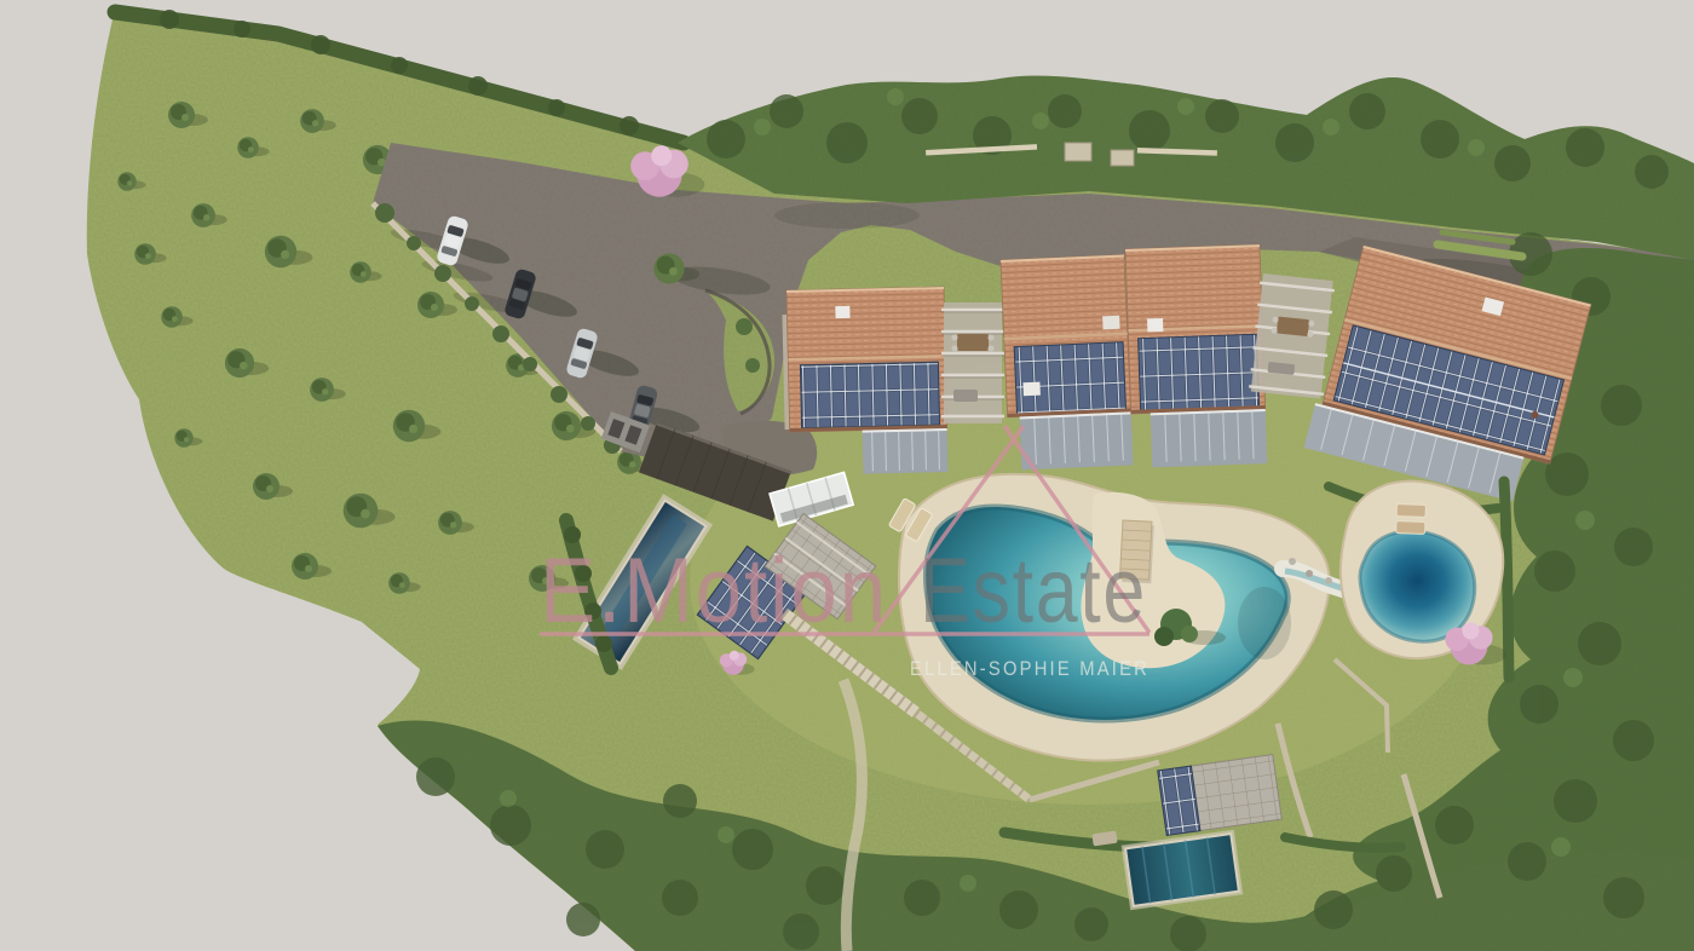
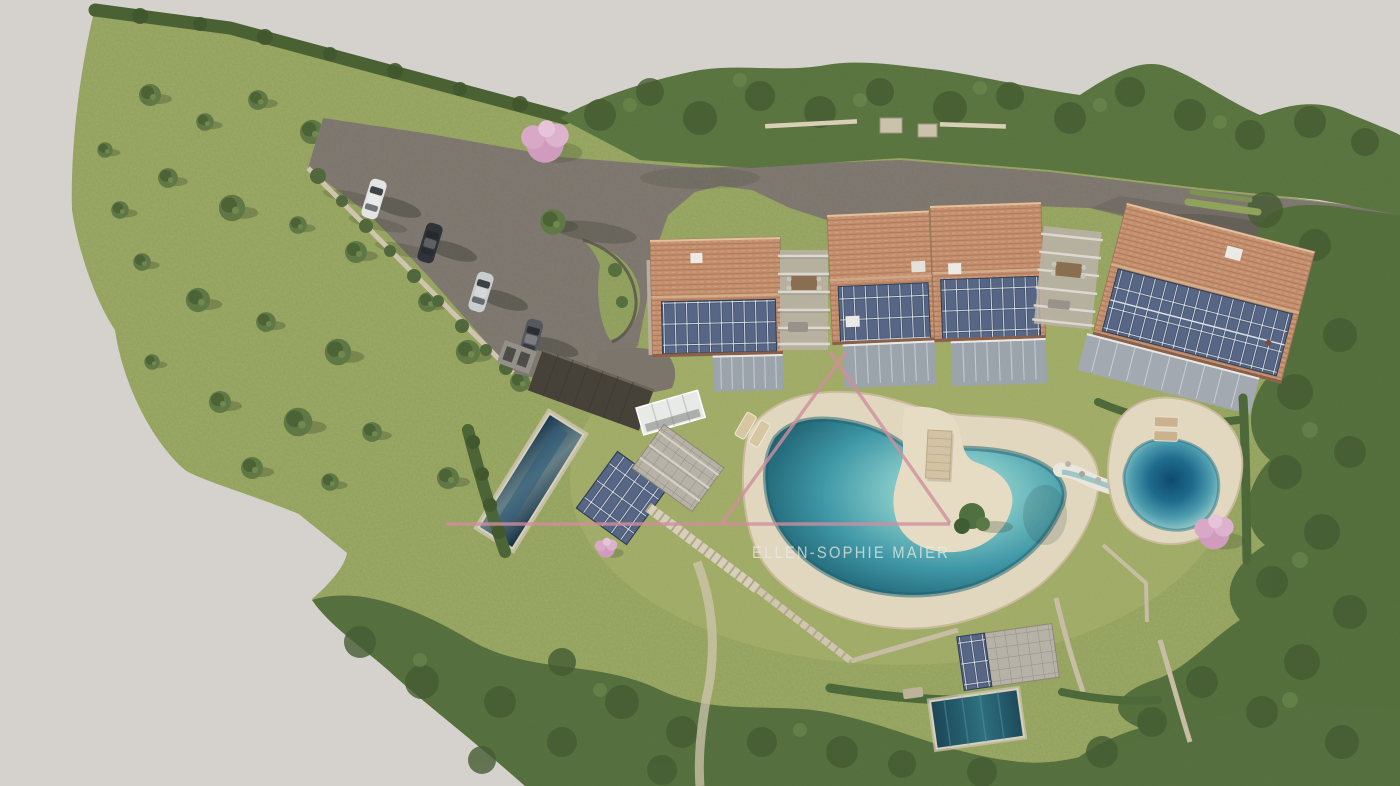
- E.Motion Estate
  ELLEN-SOPHIE MAIER
